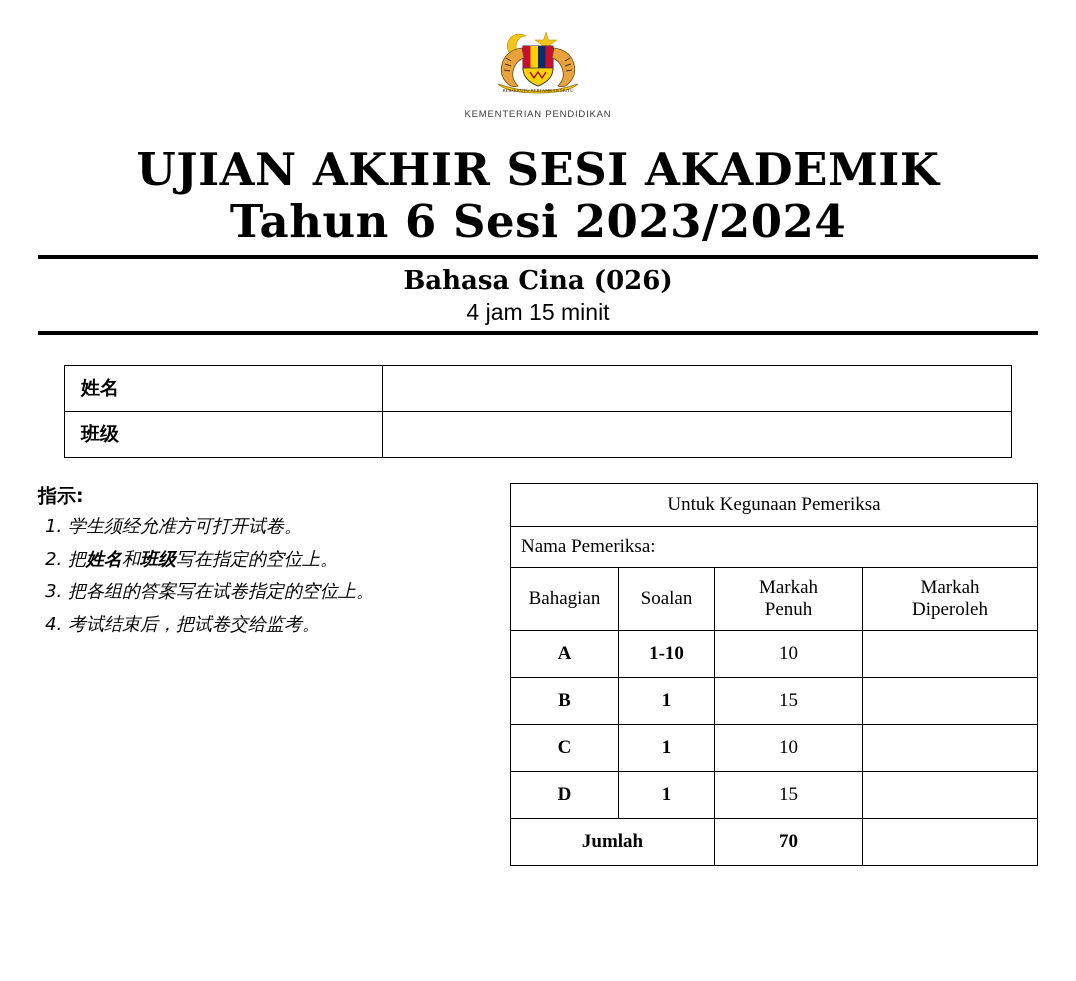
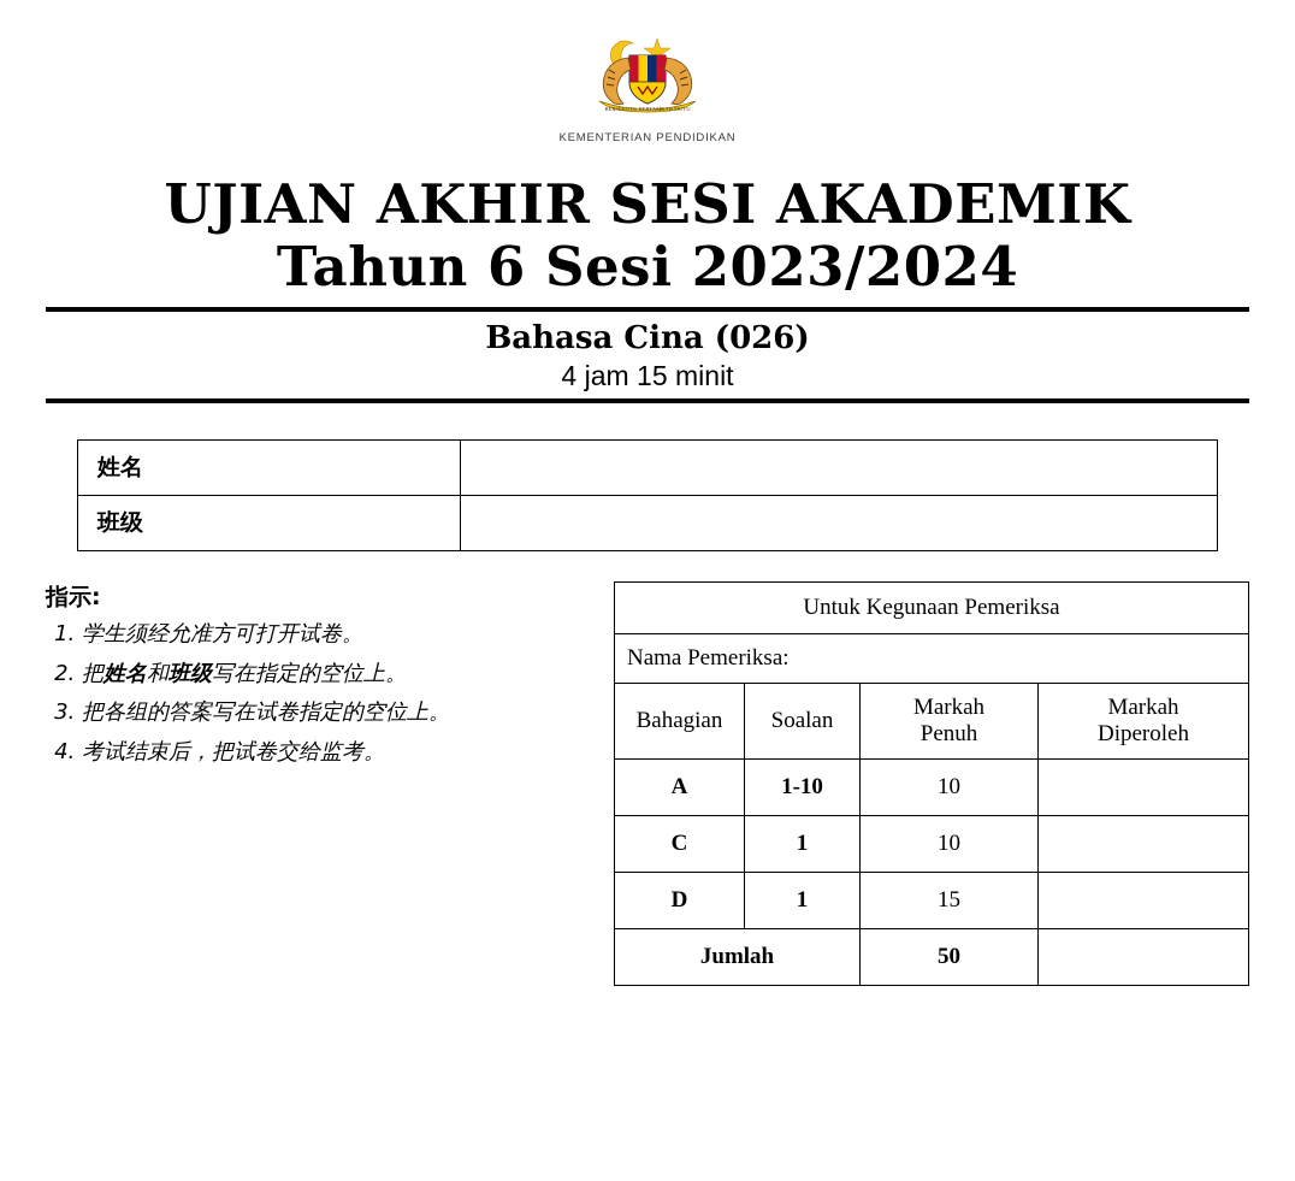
  KEMENTERIAN PENDIDIKAN
  UJIAN AKHIR SESI AKADEMIK
  Tahun 6 Sesi 2023/2024
  Bahasa Cina (026)
  4 jam 15 minit
  姓名
  班级
  指示:
  学生须经允准方可打开试卷。
  把姓名和班级写在指定的空位上。
  把各组的答案写在试卷指定的空位上。
  考试结束后，把试卷交给监考。
  Untuk Kegunaan Pemeriksa
  Nama Pemeriksa:
  Bahagian	Soalan	Markah Penuh	Markah Diperoleh
  A	1-10	10
- B	1	15
  C	1	10
  D	1	15
- Jumlah	70
+ Jumlah	50
